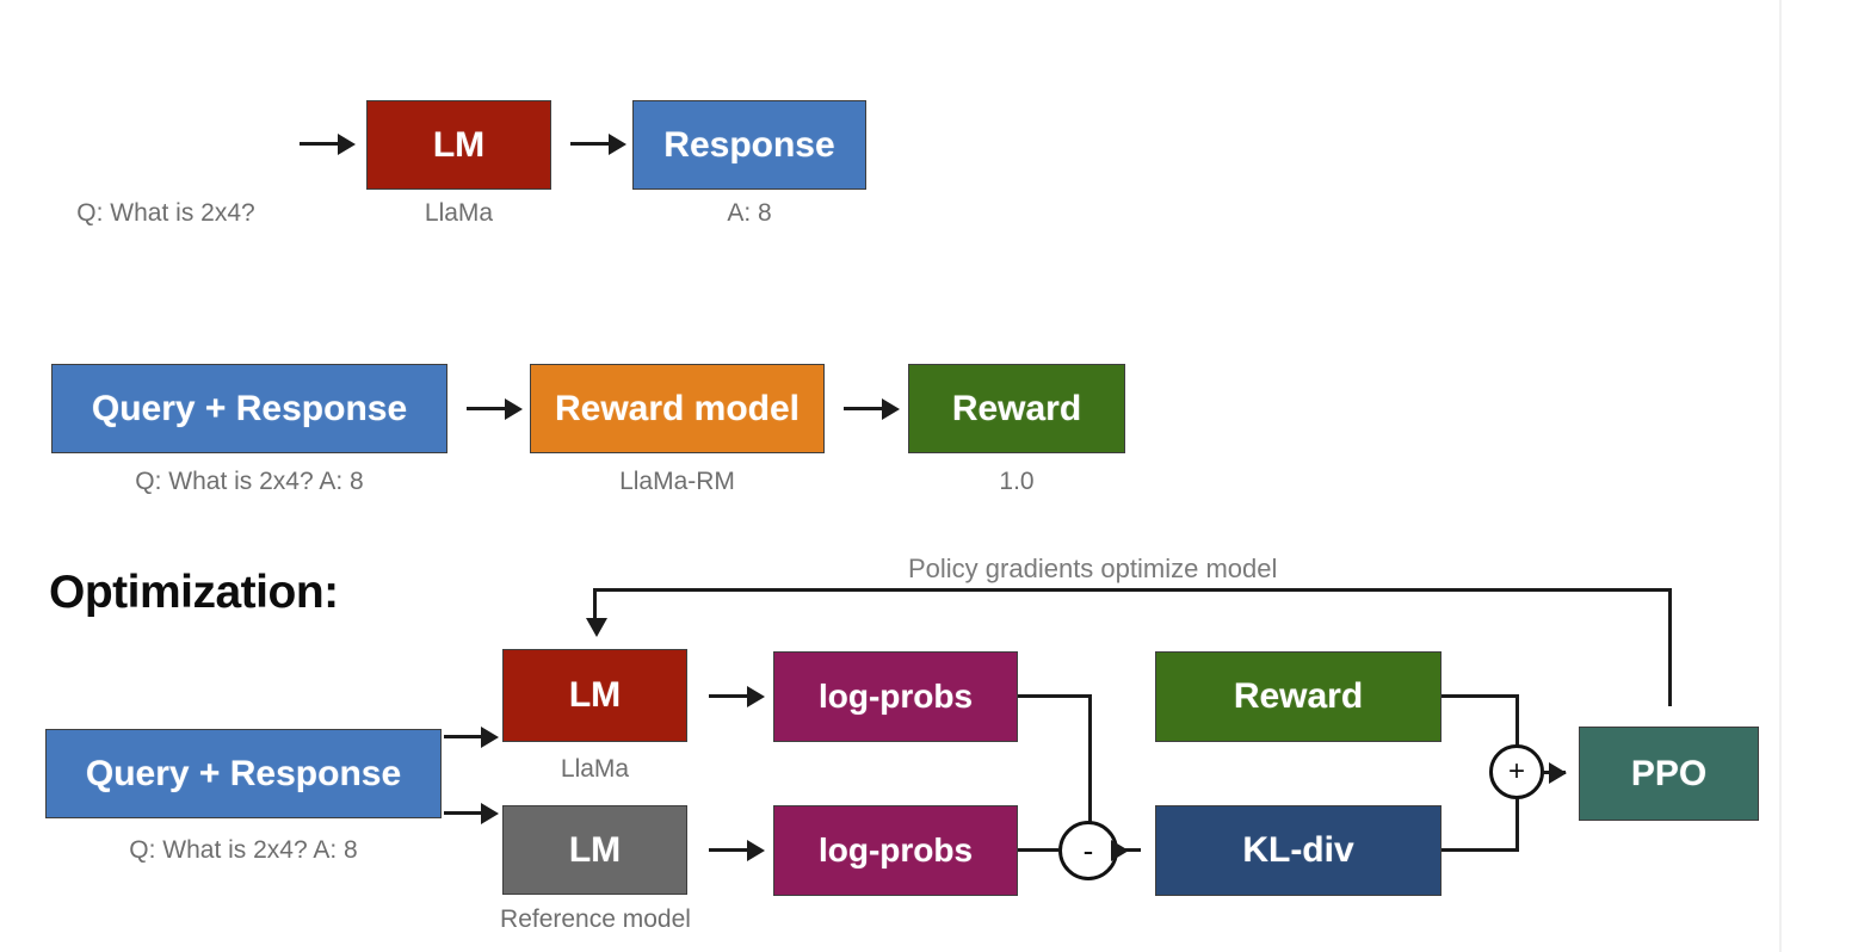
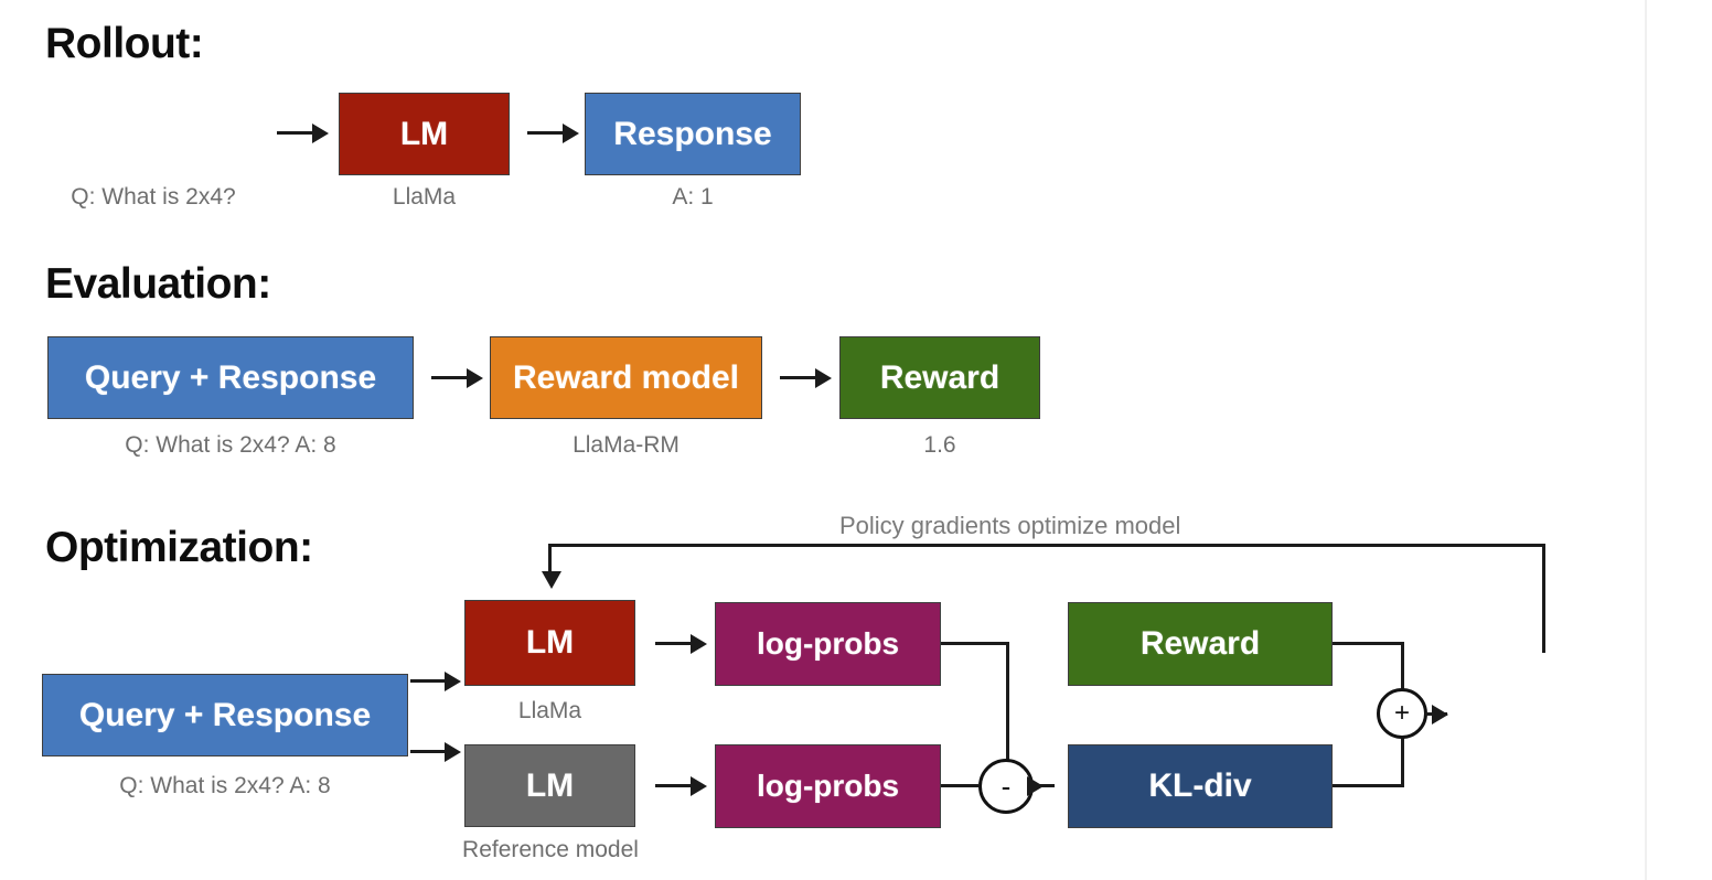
+ Rollout:
  Q: What is 2x4?
  LM
  LlaMa
  Response
- A: 8
+ A: 1
+ Evaluation:
  Query + Response
  Q: What is 2x4? A: 8
  Reward model
  LlaMa-RM
  Reward
- 1.0
+ 1.6
  Optimization:
  Policy gradients optimize model
  Query + Response
  Q: What is 2x4? A: 8
  LM
  LlaMa
  LM
  Reference model
  log-probs
  log-probs
  -
  Reward
  KL-div
  +
- PPO
